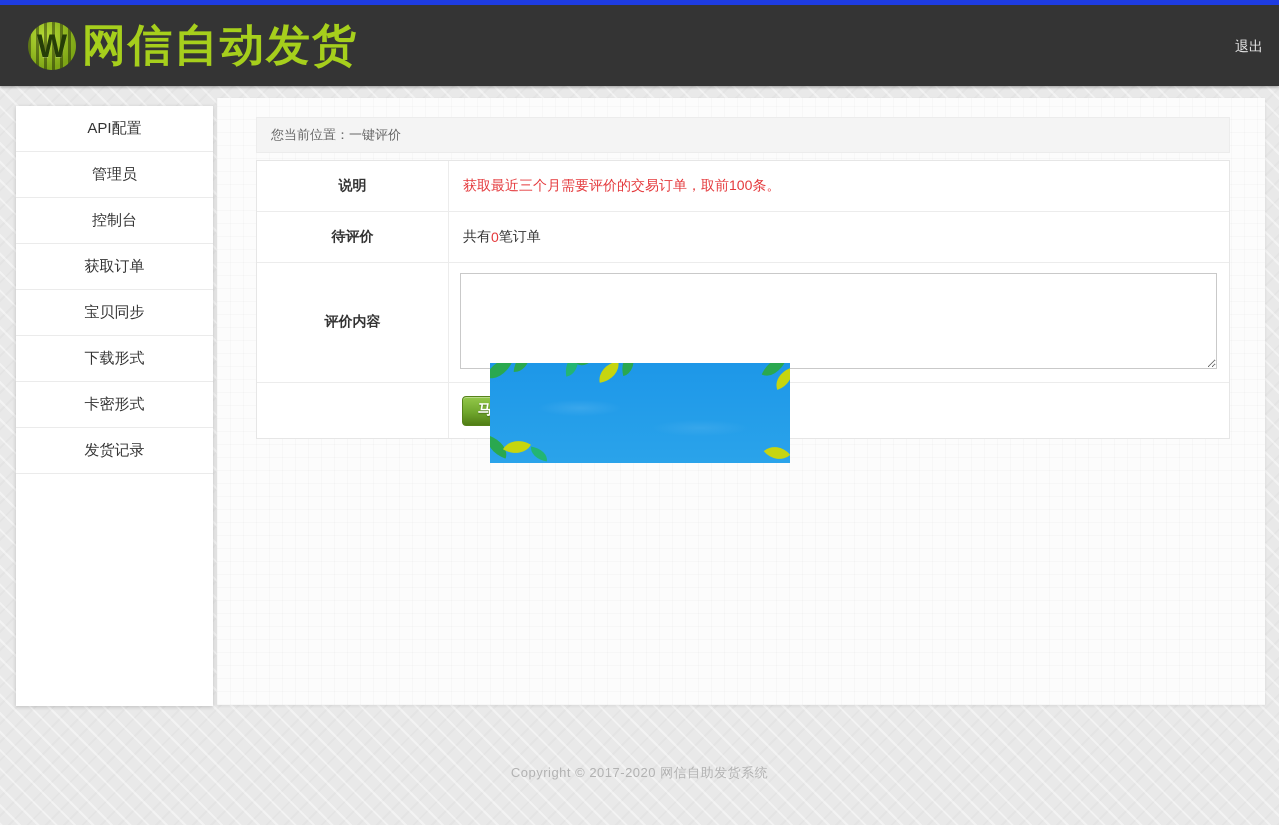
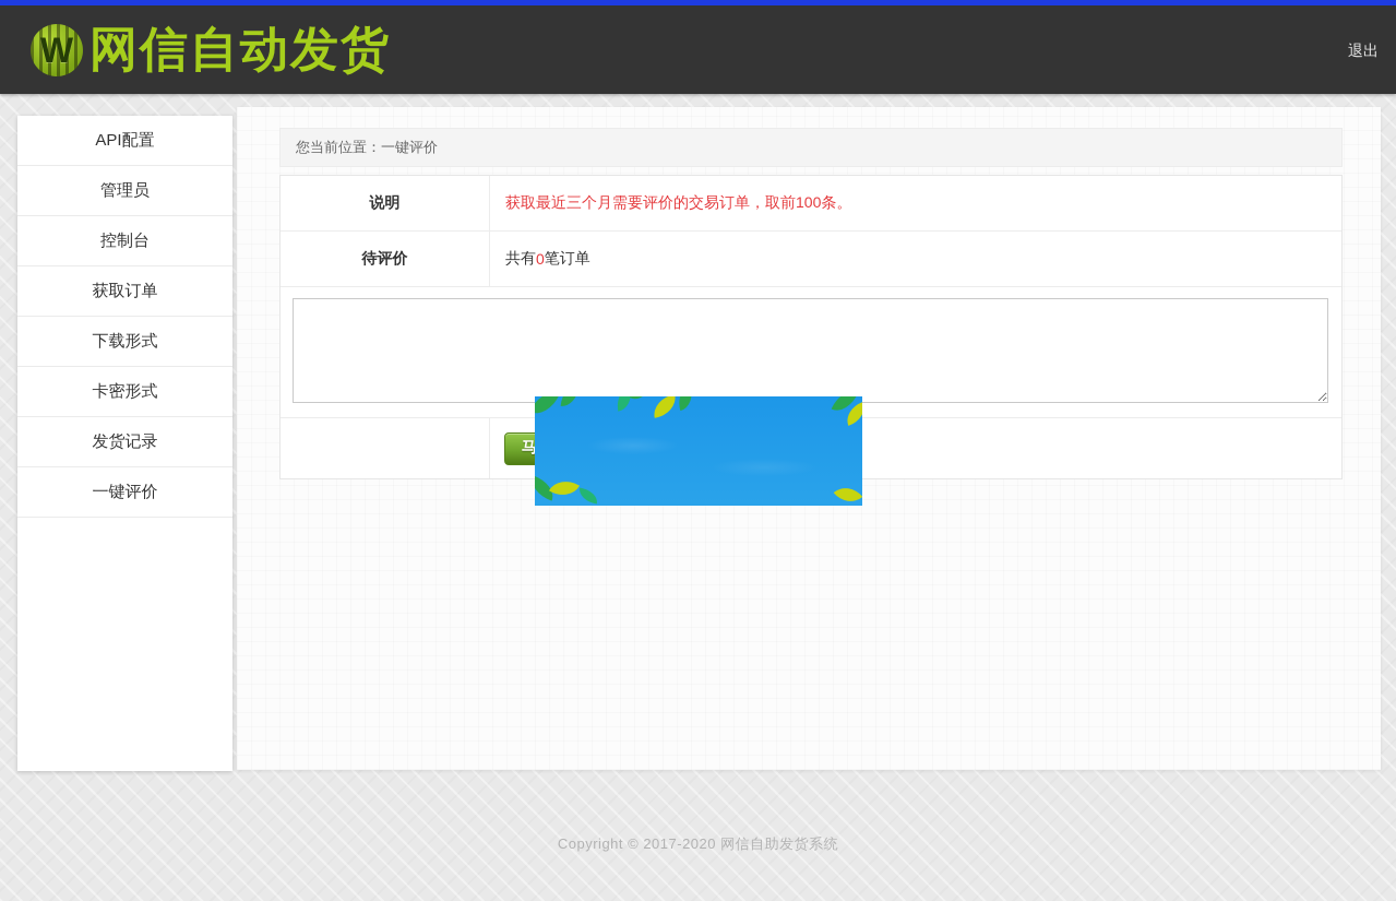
  W
  网信自动发货
  退出
  您当前位置：一键评价
  说明
  获取最近三个月需要评价的交易订单，取前100条。
  待评价
  共有
  0
  笔订单
- 评价内容
  API配置
  管理员
  控制台
  获取订单
- 宝贝同步
  下载形式
  卡密形式
  发货记录
+ 一键评价
  Copyright © 2017-2020 网信自助发货系统
